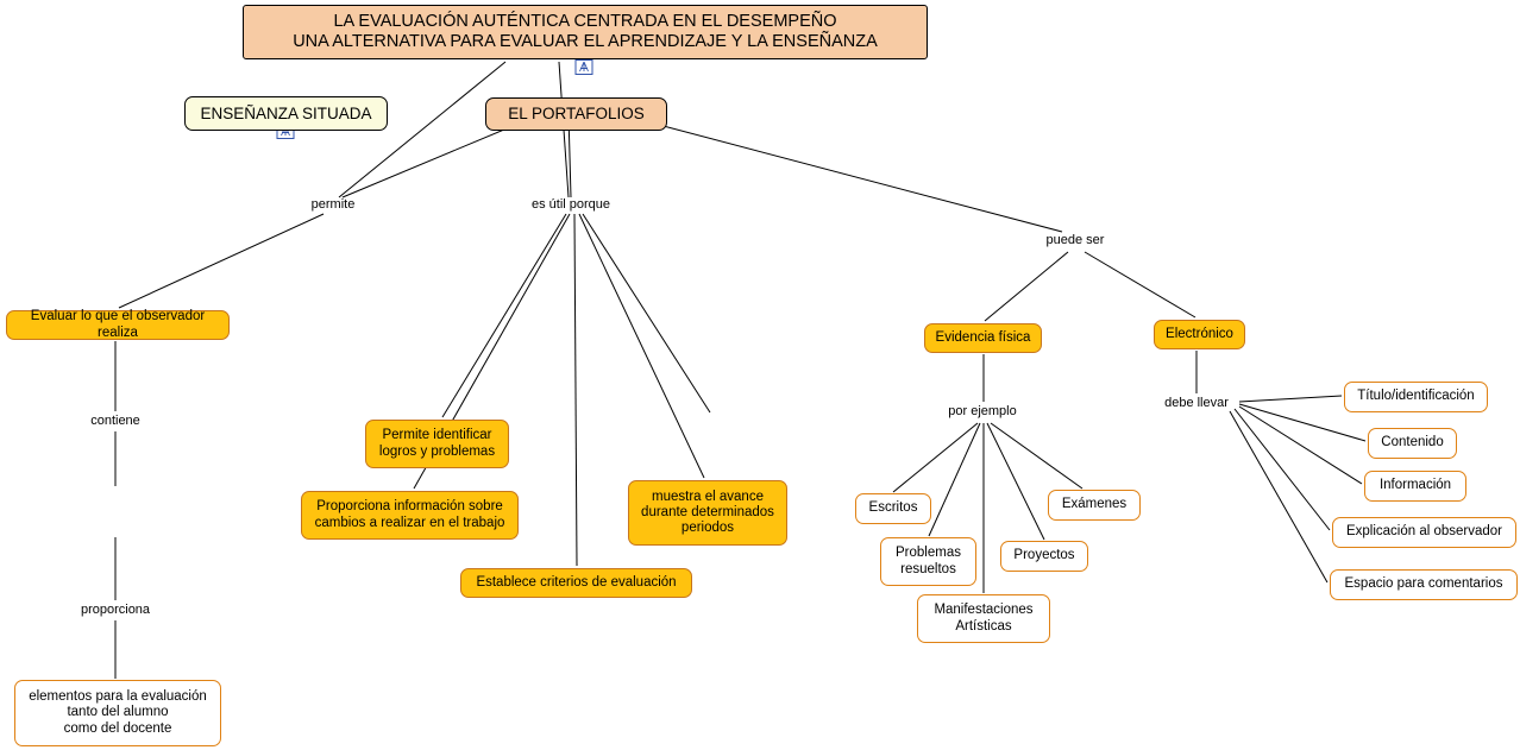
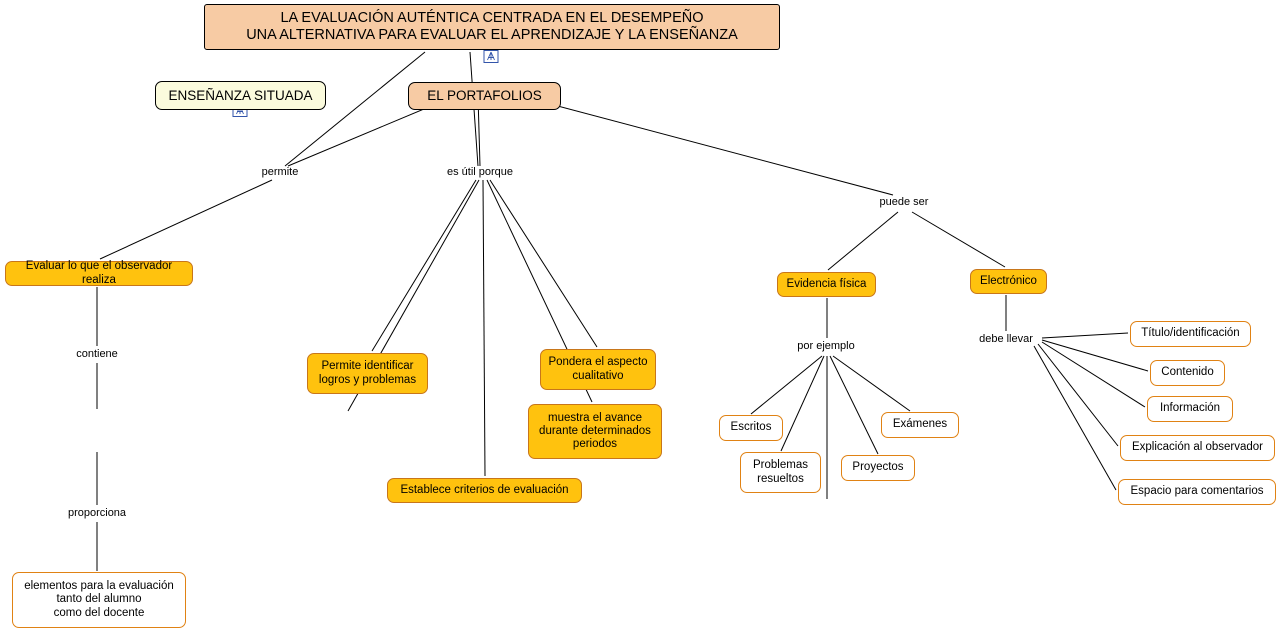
  LA EVALUACIÓN AUTÉNTICA CENTRADA EN EL DESEMPEÑO
  UNA ALTERNATIVA PARA EVALUAR EL APRENDIZAJE Y LA ENSEÑANZA
  ENSEÑANZA SITUADA
  EL PORTAFOLIOS
  Evaluar lo que el observador realiza
  elementos para la evaluación
  tanto del alumno
  como del docente
  Permite identificar
  logros y problemas
- Proporciona información sobre
- cambios a realizar en el trabajo
  Establece criterios de evaluación
  muestra el avance
  durante determinados
  periodos
+ Pondera el aspecto
+ cualitativo
  Evidencia física
  Electrónico
  Escritos
  Problemas
  resueltos
- Manifestaciones
- Artísticas
  Proyectos
  Exámenes
  Título/identificación
  Contenido
  Información
  Explicación al observador
  Espacio para comentarios
  permite
  es útil porque
  puede ser
  contiene
  proporciona
  por ejemplo
  debe llevar
